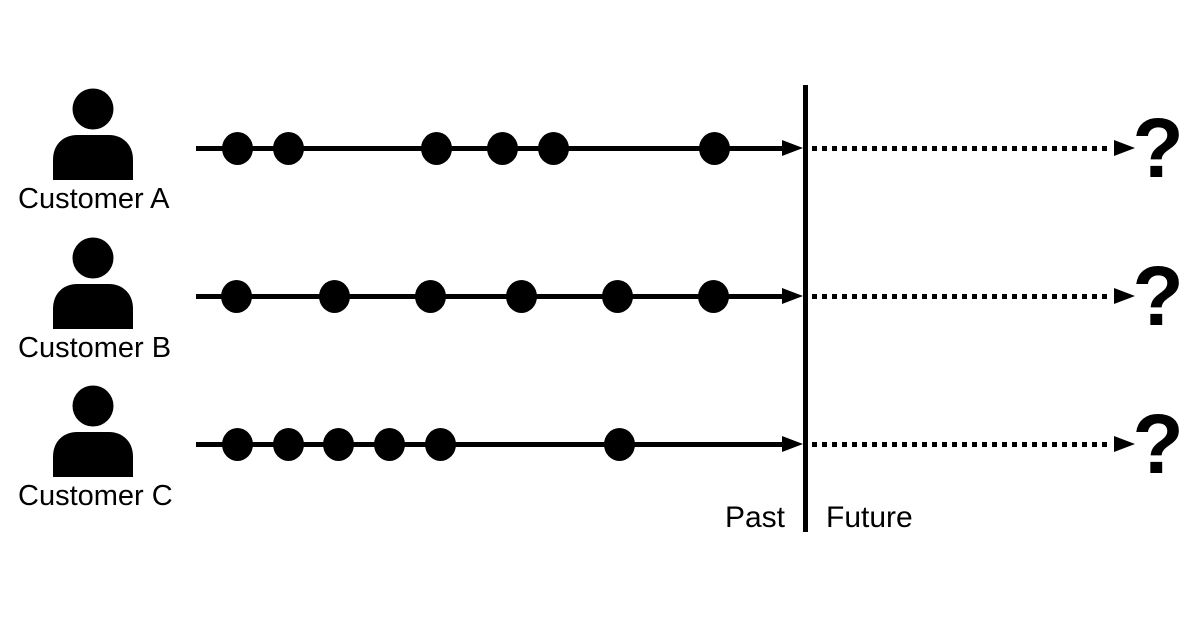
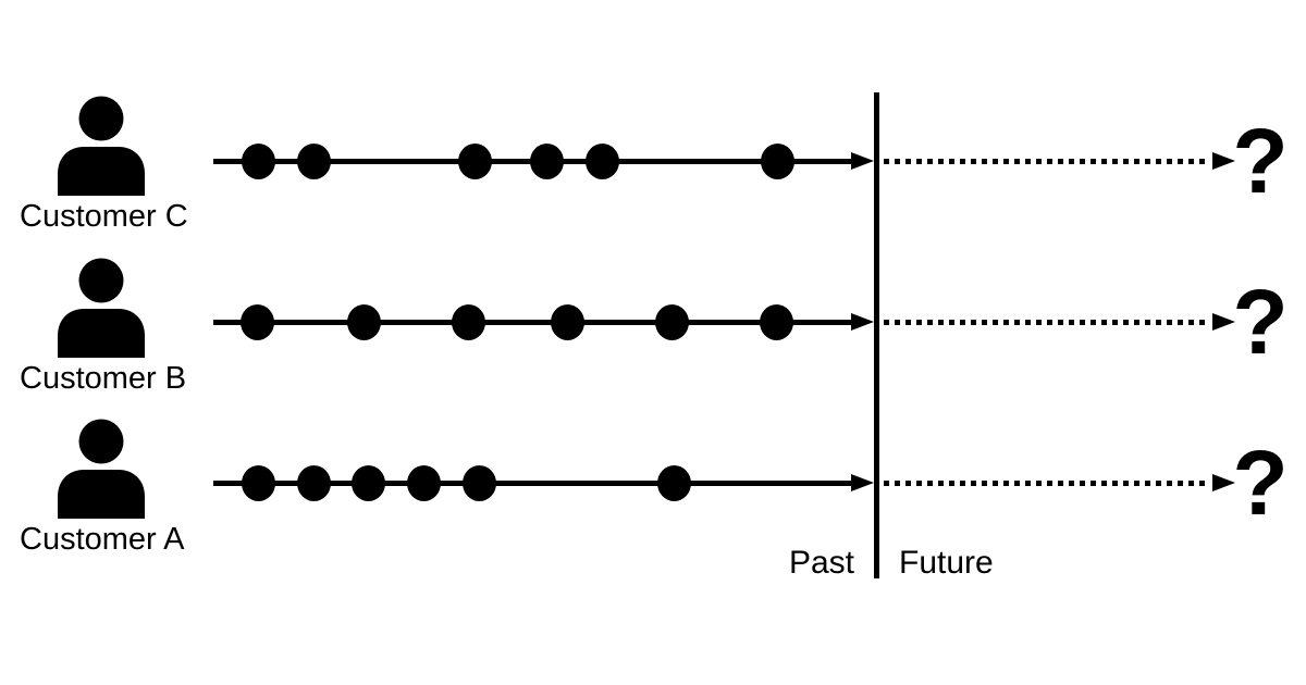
- Customer A
+ Customer C
  ?
  Customer B
  ?
- Customer C
+ Customer A
  ?
  Past
  Future
